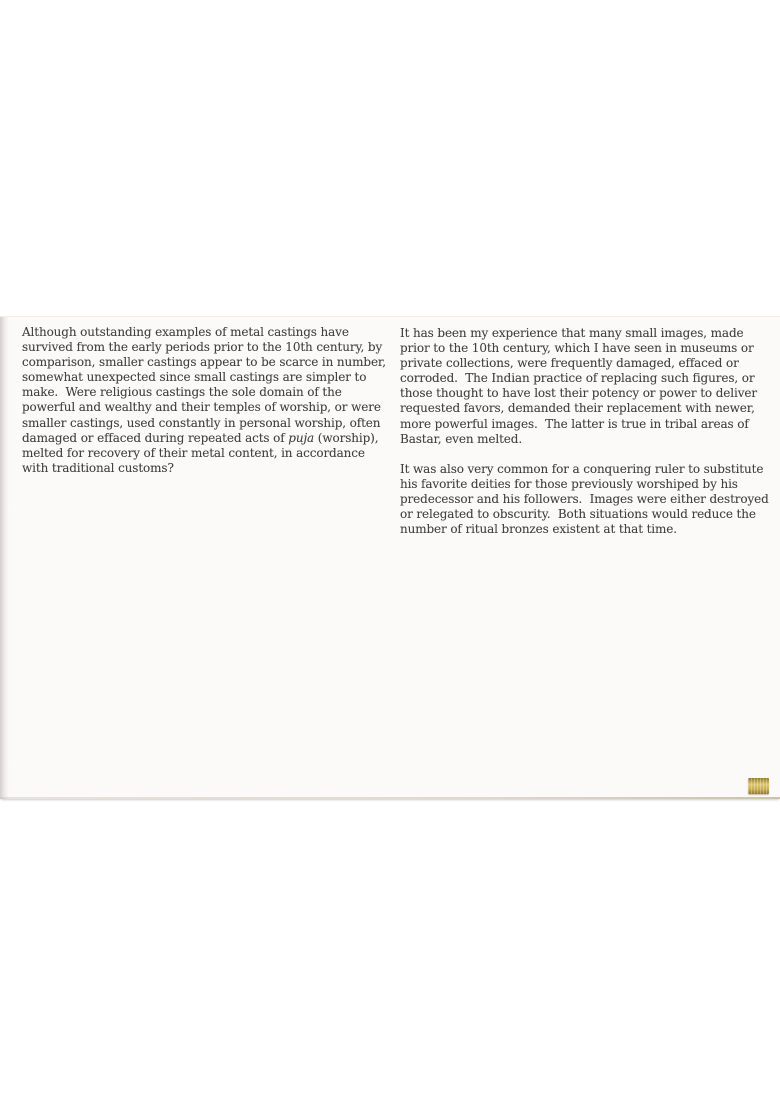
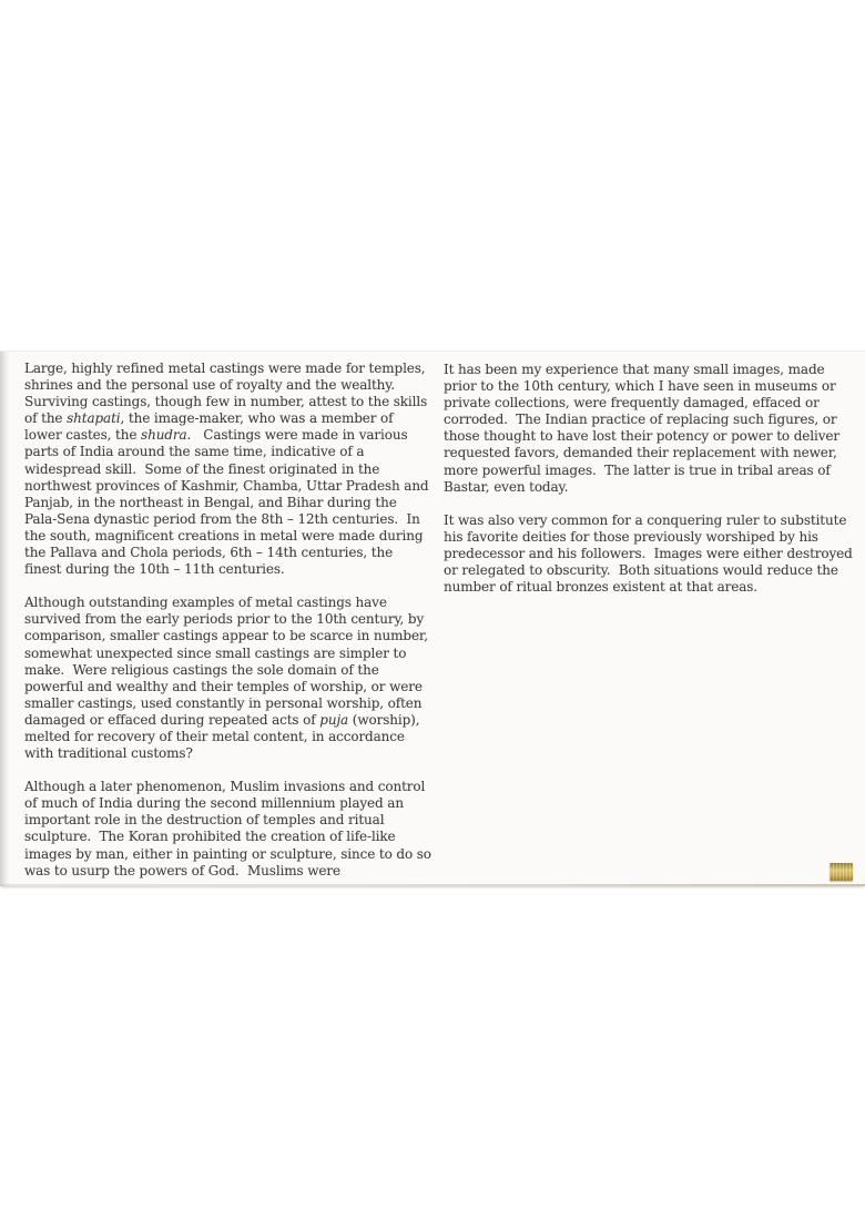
+ Large, highly refined metal castings were made for temples, shrines and the personal use of royalty and the wealthy. Surviving castings, though few in number, attest to the skills of the shtapati, the image-maker, who was a member of lower castes, the shudra. Castings were made in various parts of India around the same time, indicative of a widespread skill. Some of the finest originated in the northwest provinces of Kashmir, Chamba, Uttar Pradesh and Panjab, in the northeast in Bengal, and Bihar during the Pala-Sena dynastic period from the 8th – 12th centuries. In the south, magnificent creations in metal were made during the Pallava and Chola periods, 6th – 14th centuries, the finest during the 10th – 11th centuries.
  Although outstanding examples of metal castings have survived from the early periods prior to the 10th century, by comparison, smaller castings appear to be scarce in number, somewhat unexpected since small castings are simpler to make. Were religious castings the sole domain of the powerful and wealthy and their temples of worship, or were smaller castings, used constantly in personal worship, often damaged or effaced during repeated acts of puja (worship), melted for recovery of their metal content, in accordance with traditional customs?
+ Although a later phenomenon, Muslim invasions and control of much of India during the second millennium played an important role in the destruction of temples and ritual sculpture. The Koran prohibited the creation of life-like images by man, either in painting or sculpture, since to do so was to usurp the powers of God. Muslims were
- It has been my experience that many small images, made prior to the 10th century, which I have seen in museums or private collections, were frequently damaged, effaced or corroded. The Indian practice of replacing such figures, or those thought to have lost their potency or power to deliver requested favors, demanded their replacement with newer, more powerful images. The latter is true in tribal areas of Bastar, even melted.
+ It has been my experience that many small images, made prior to the 10th century, which I have seen in museums or private collections, were frequently damaged, effaced or corroded. The Indian practice of replacing such figures, or those thought to have lost their potency or power to deliver requested favors, demanded their replacement with newer, more powerful images. The latter is true in tribal areas of Bastar, even today.
- It was also very common for a conquering ruler to substitute his favorite deities for those previously worshiped by his predecessor and his followers. Images were either destroyed or relegated to obscurity. Both situations would reduce the number of ritual bronzes existent at that time.
+ It was also very common for a conquering ruler to substitute his favorite deities for those previously worshiped by his predecessor and his followers. Images were either destroyed or relegated to obscurity. Both situations would reduce the number of ritual bronzes existent at that areas.
